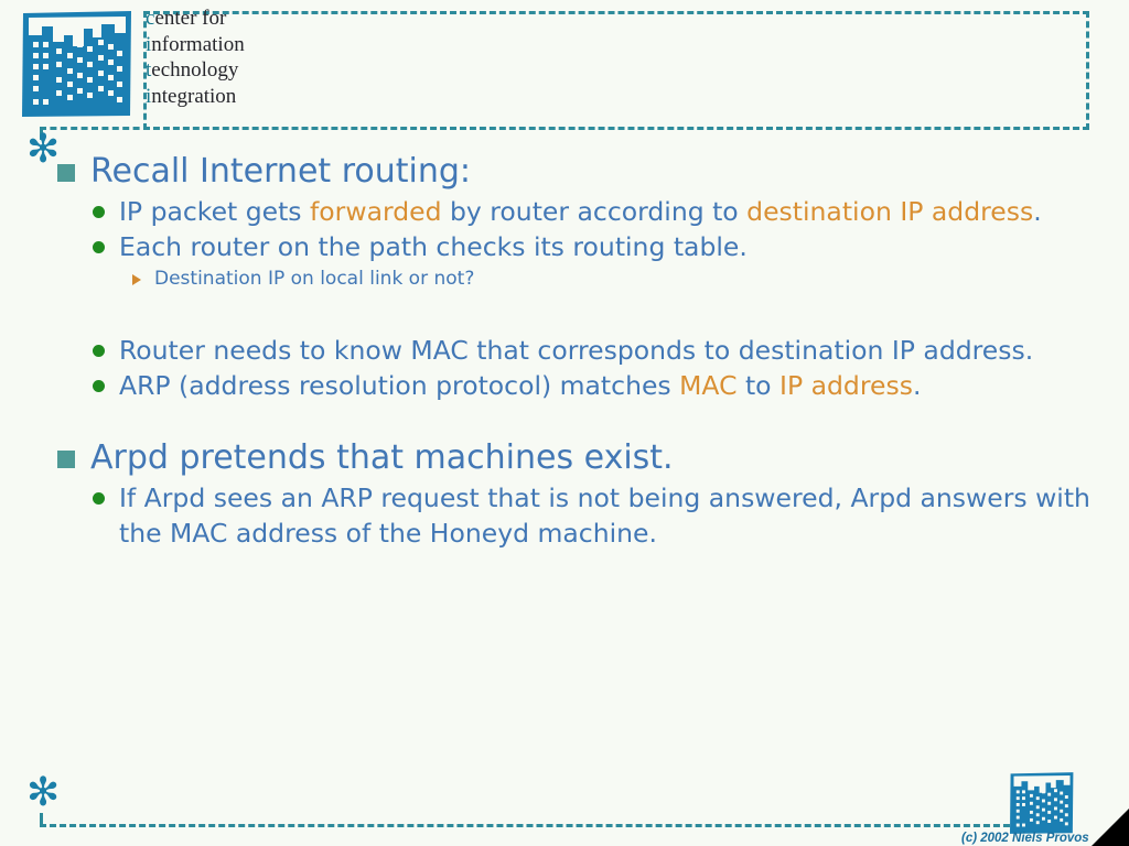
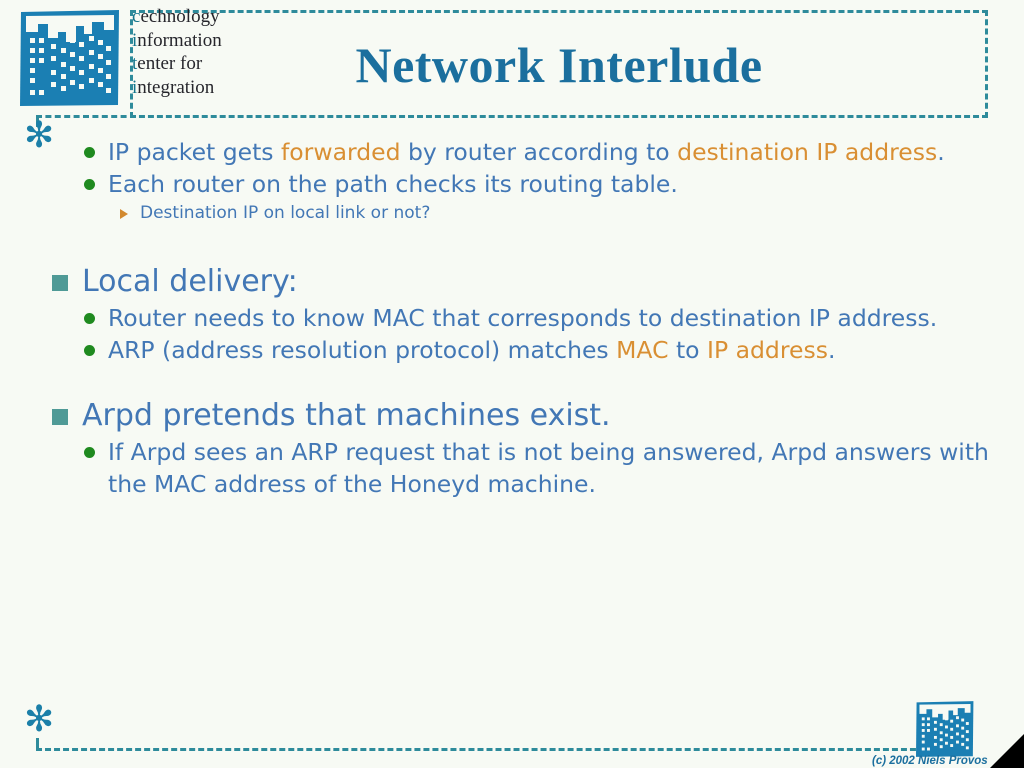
- center for
+ cechnology
  information
- technology
+ tenter for
  integration
+ Network Interlude
  ✻
  ✻
- Recall Internet routing:
  IP packet gets forwarded by router according to destination IP address.
  Each router on the path checks its routing table.
  Destination IP on local link or not?
+ Local delivery:
  Router needs to know MAC that corresponds to destination IP address.
  ARP (address resolution protocol) matches MAC to IP address.
  Arpd pretends that machines exist.
  If Arpd sees an ARP request that is not being answered, Arpd answers with the MAC address of the Honeyd machine.
  (c) 2002 Niels Provos
